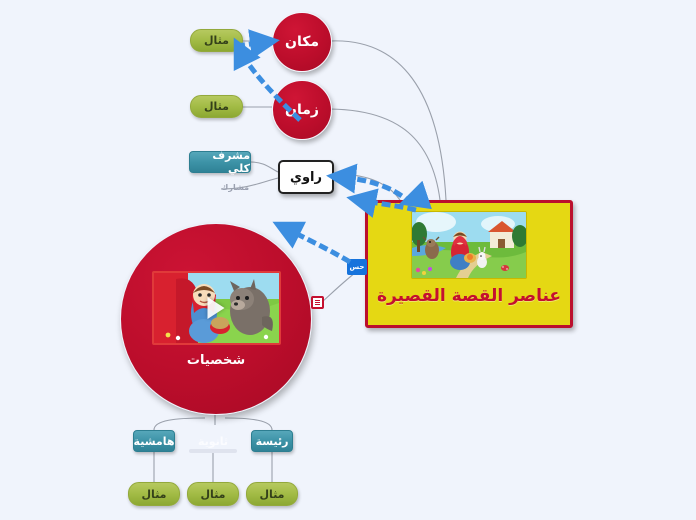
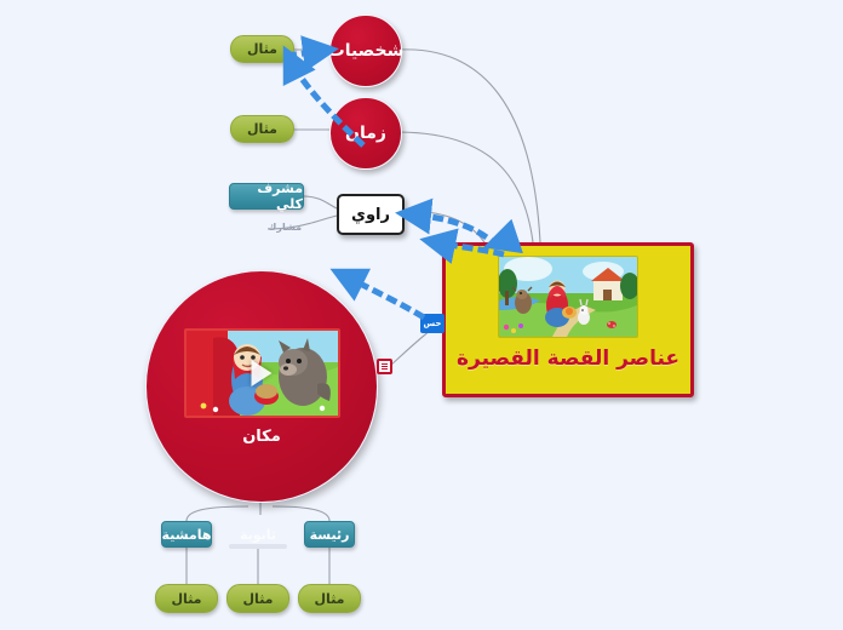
  عناصر القصة القصيرة
- مكان
+ شخصيات
  زما
  راوي
- شخصيات
+ مكان
  مثال
  مثال
  مشرف كلي
  مشارك
  هامشية
  رئيسة
  مثال
  مثال
  مثال
  حس
